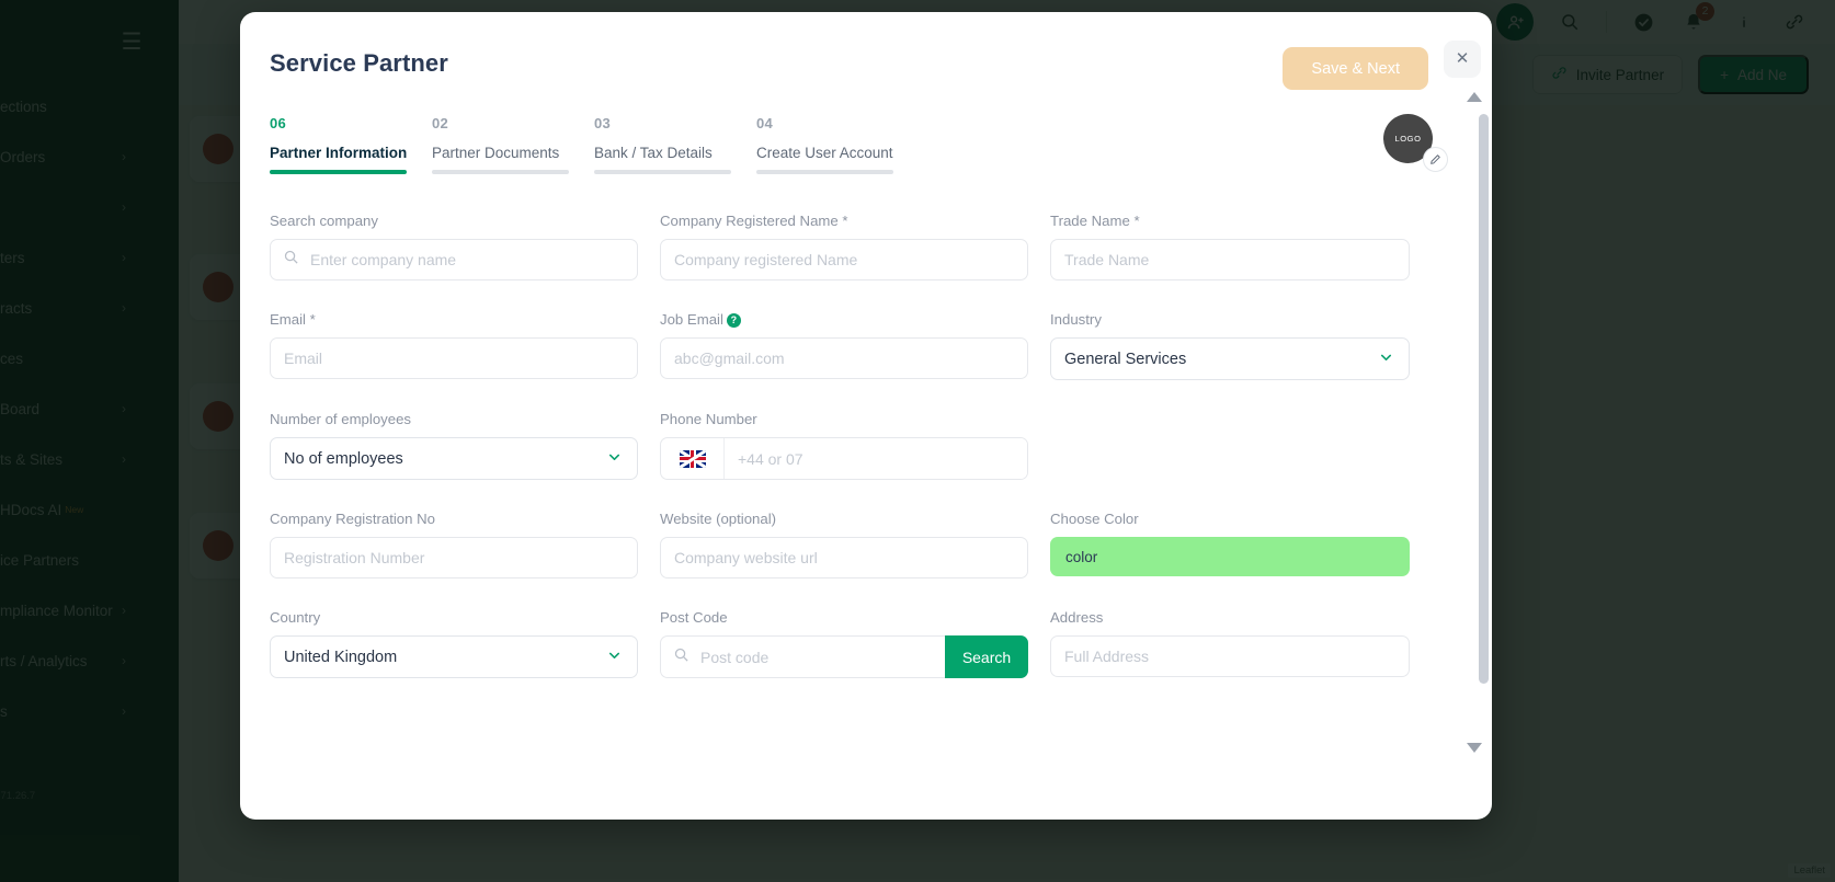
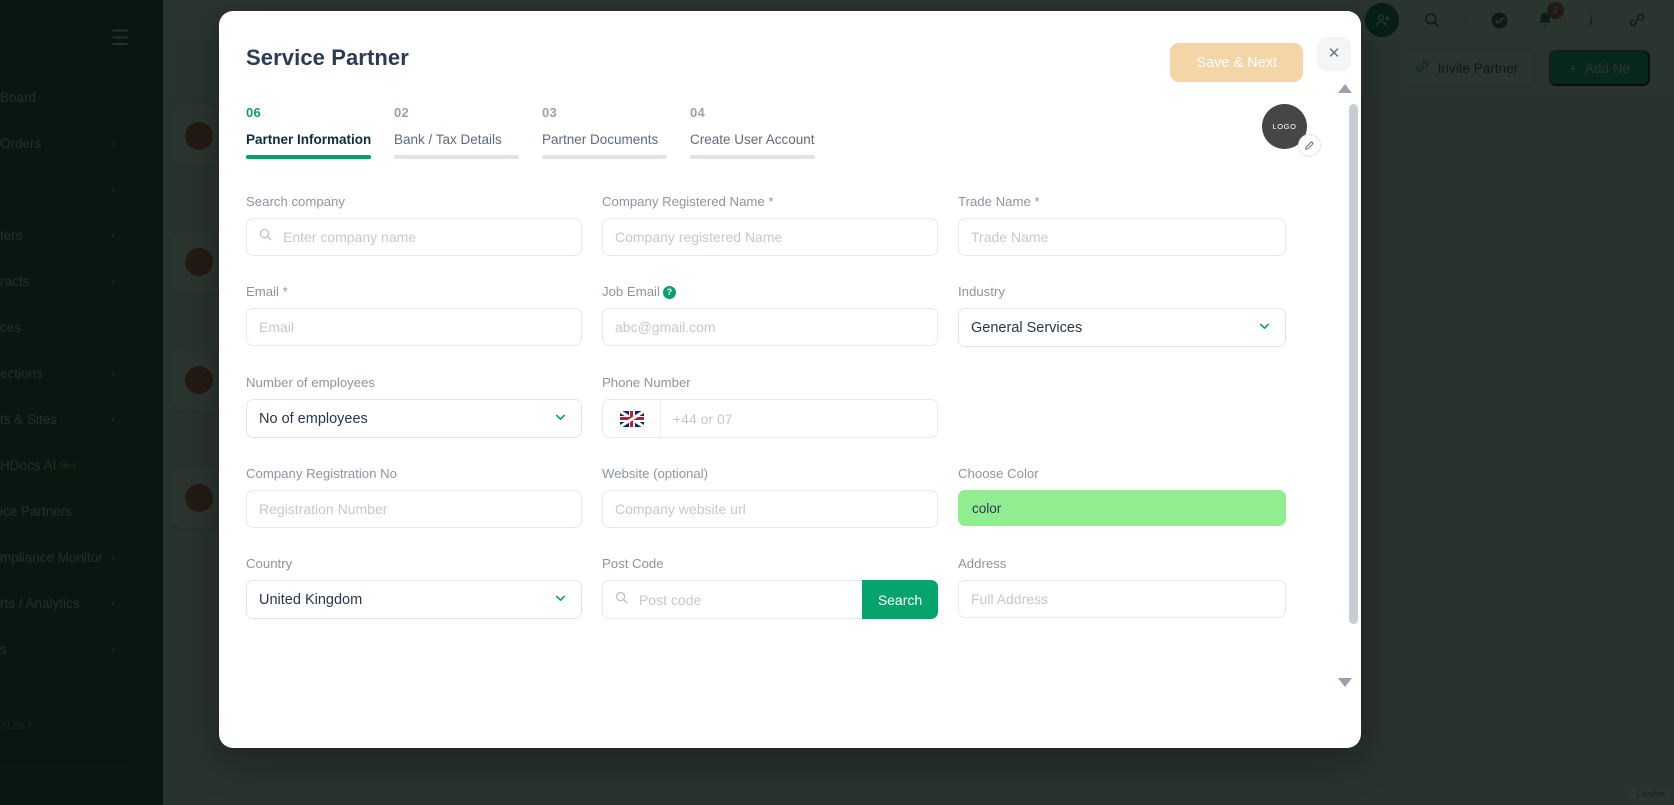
  ☰
- ections
+ Board
  Orders
  ters
  racts
  ces
- Board
+ ections
  ts & Sites
  HDocs AI
  New
  ice Partners
  mpliance Monitor
  rts / Analytics
  s
  2
  Invite Partner
  +
  Add Ne
  Service Partner
  Save & Next
  ✕
  06
  Partner Information
  02
- Partner Documents
+ Bank / Tax Details
  03
- Bank / Tax Details
+ Partner Documents
  04
  Create User Account
  LOGO
  Search company
  Enter company name
  Company Registered Name *
  Company registered Name
  Trade Name *
  Trade Name
  Email *
  Email
  Job Email ?
  abc@gmail.com
  Industry
  General Services
  Number of employees
  No of employees
  Phone Number
  +44 or 07
  Company Registration No
  Registration Number
  Website (optional)
  Company website url
  Choose Color
  color
  Country
  United Kingdom
  Post Code
  Post code
  Search
  Address
  Full Address
